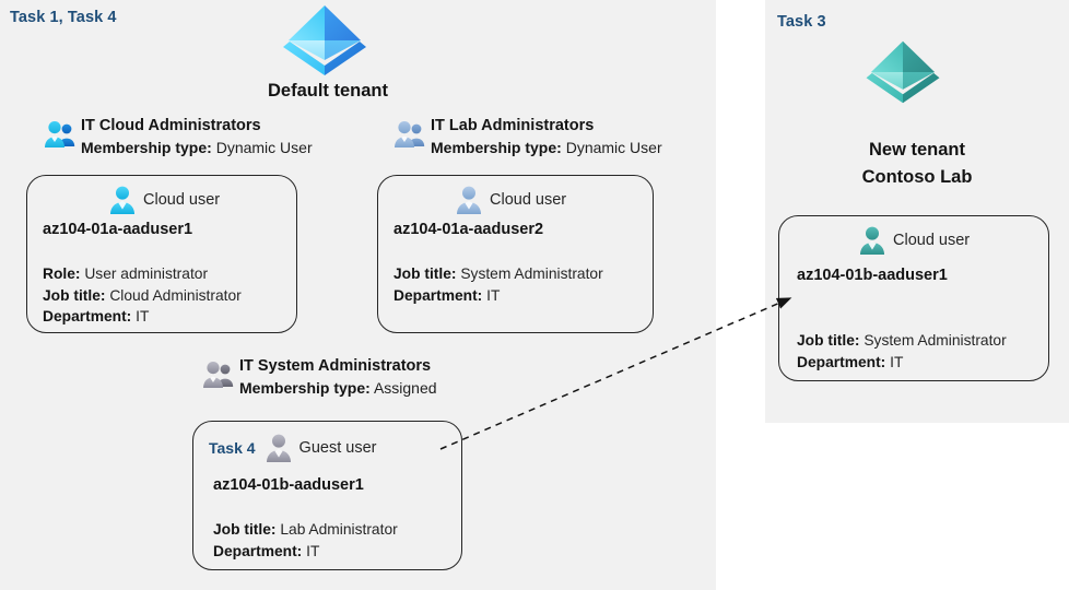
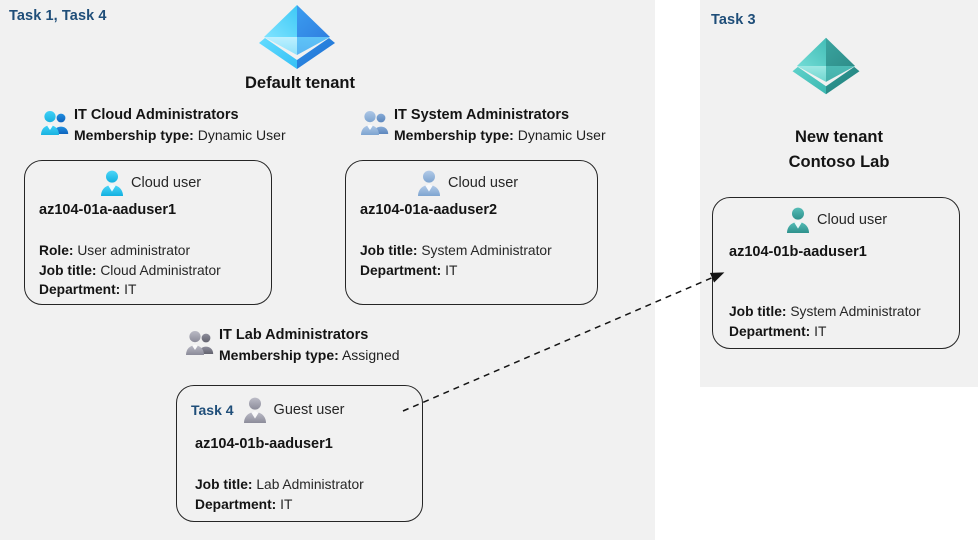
  Task 1, Task 4
  Task 3
  Default tenant
  New tenant
  Contoso Lab
  IT Cloud Administrators
  Membership type: Dynamic User
- IT Lab Administrators
+ IT System Administrators
  Membership type: Dynamic User
- IT System Administrators
+ IT Lab Administrators
  Membership type: Assigned
  Cloud user
  az104-01a-aaduser1
  Role: User administrator
  Job title: Cloud Administrator
  Department: IT
  Cloud user
  az104-01a-aaduser2
  Job title: System Administrator
  Department: IT
  Task 4
  Guest user
  az104-01b-aaduser1
  Job title: Lab Administrator
  Department: IT
  Cloud user
  az104-01b-aaduser1
  Job title: System Administrator
  Department: IT
